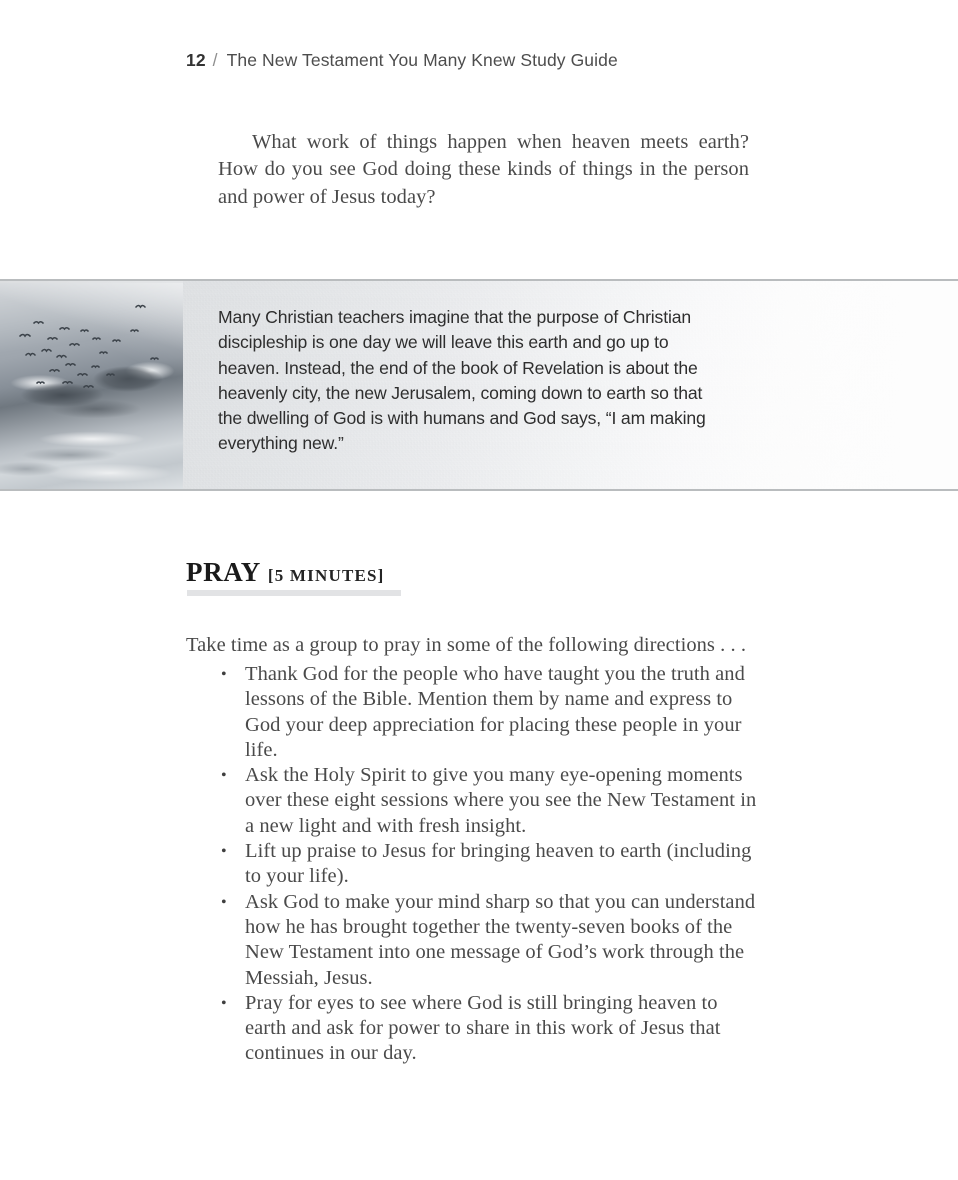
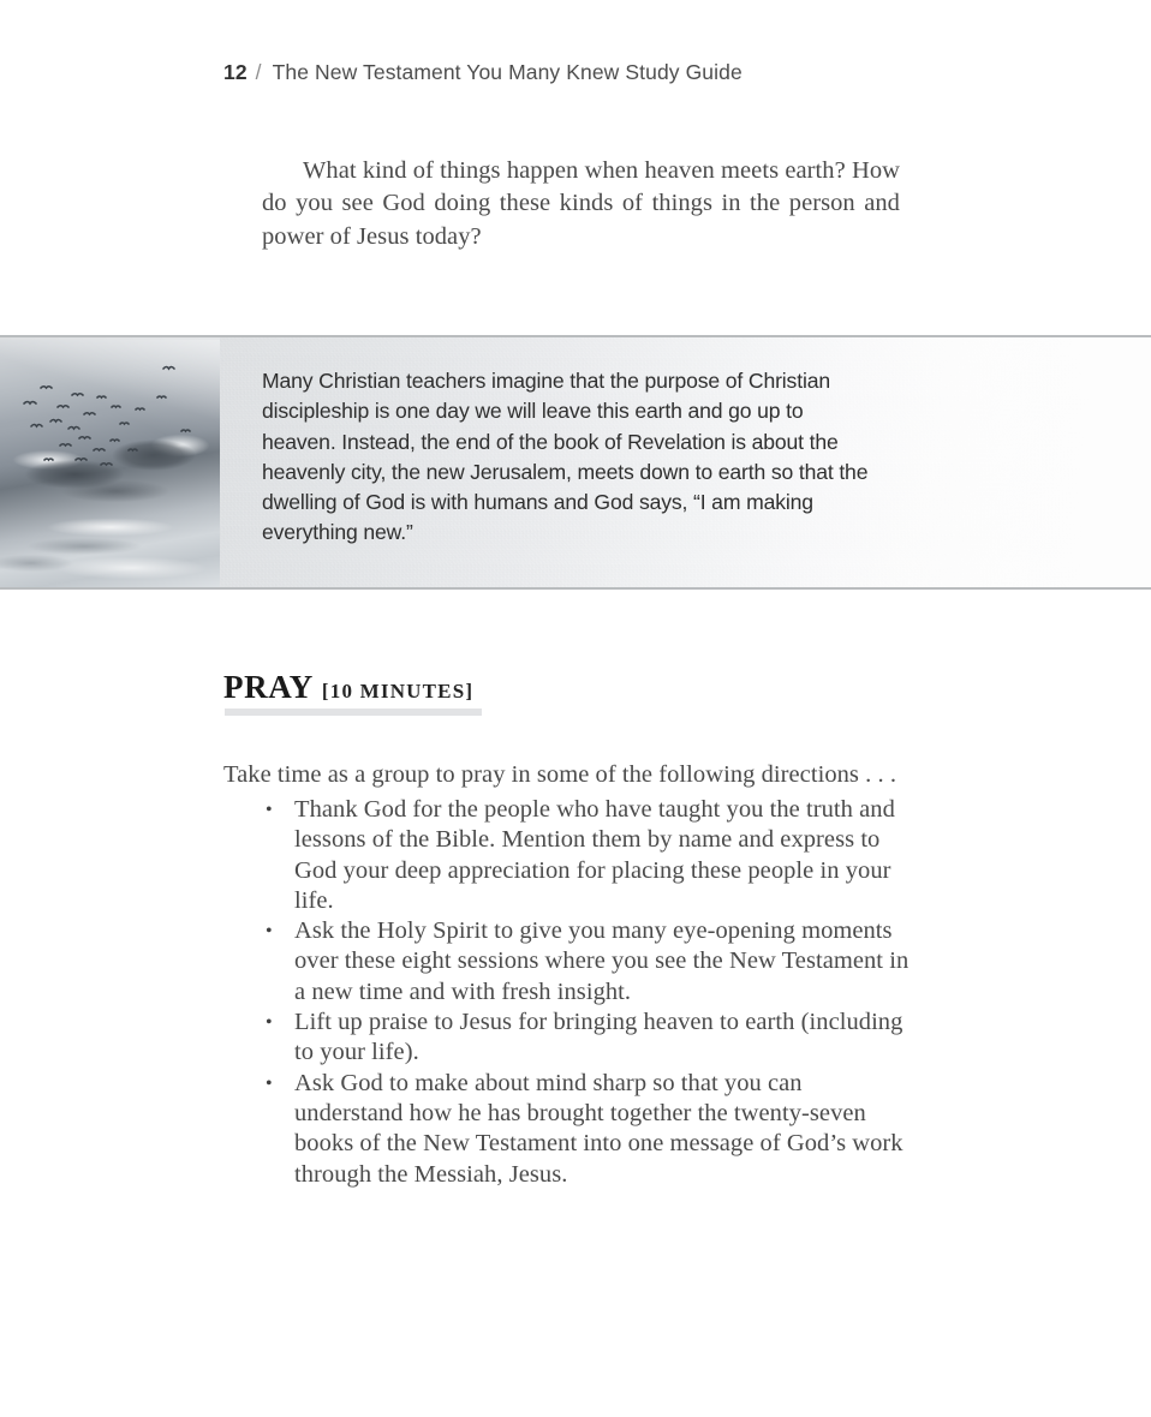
  12 / The New Testament You Many Knew Study Guide
- What work of things happen when heaven meets earth? How do you see God doing these kinds of things in the person and power of Jesus today?
+ What kind of things happen when heaven meets earth? How do you see God doing these kinds of things in the person and power of Jesus today?
- Many Christian teachers imagine that the purpose of Christian discipleship is one day we will leave this earth and go up to heaven. Instead, the end of the book of Revelation is about the heavenly city, the new Jerusalem, coming down to earth so that the dwelling of God is with humans and God says, “I am making everything new.”
+ Many Christian teachers imagine that the purpose of Christian discipleship is one day we will leave this earth and go up to heaven. Instead, the end of the book of Revelation is about the heavenly city, the new Jerusalem, meets down to earth so that the dwelling of God is with humans and God says, “I am making everything new.”
- PRAY [5 MINUTES]
+ PRAY [10 MINUTES]
  Take time as a group to pray in some of the following directions . . .
  Thank God for the people who have taught you the truth and lessons of the Bible. Mention them by name and express to God your deep appreciation for placing these people in your life.
- Ask the Holy Spirit to give you many eye-opening moments over these eight sessions where you see the New Testament in a new light and with fresh insight.
+ Ask the Holy Spirit to give you many eye-opening moments over these eight sessions where you see the New Testament in a new time and with fresh insight.
  Lift up praise to Jesus for bringing heaven to earth (including to your life).
- Ask God to make your mind sharp so that you can understand how he has brought together the twenty-seven books of the New Testament into one message of God’s work through the Messiah, Jesus.
+ Ask God to make about mind sharp so that you can understand how he has brought together the twenty-seven books of the New Testament into one message of God’s work through the Messiah, Jesus.
- Pray for eyes to see where God is still bringing heaven to earth and ask for power to share in this work of Jesus that continues in our day.
